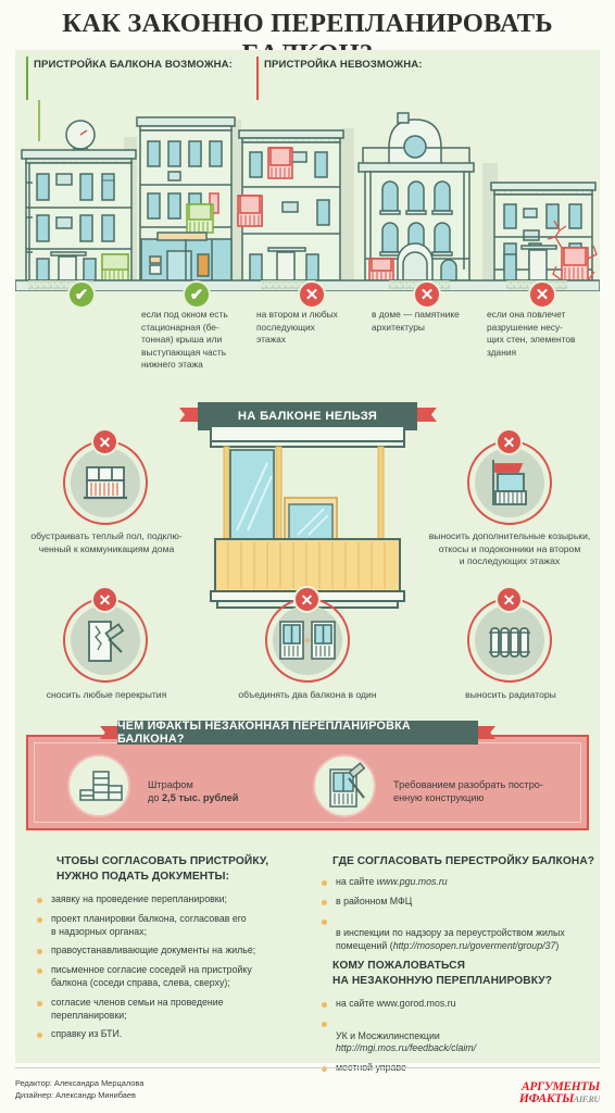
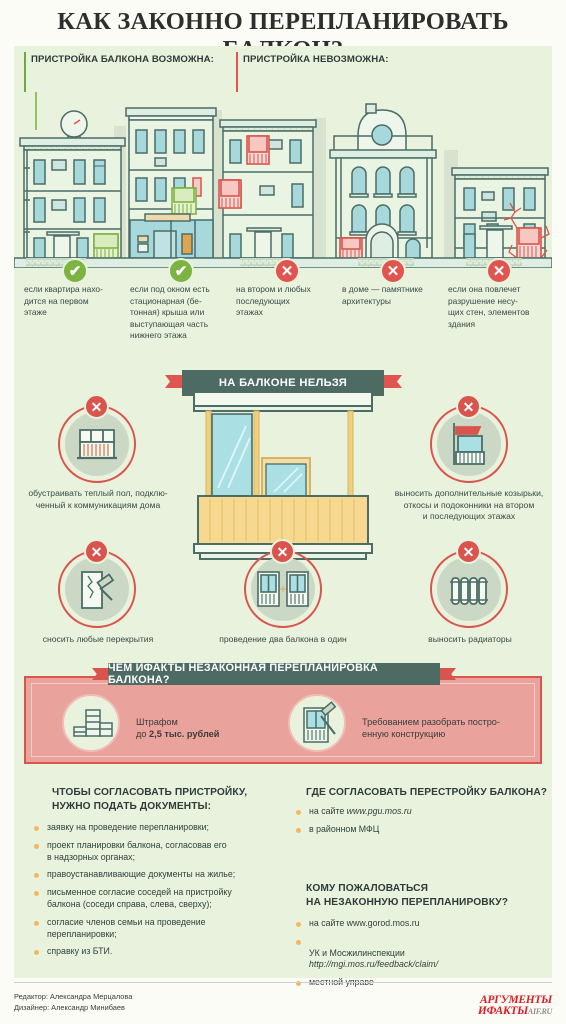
  КАК ЗАКОННО ПЕРЕПЛАНИРОВАТЬ
  ПРИСТРОЙКА БАЛКОНА ВОЗМОЖНА:
  ПРИСТРОЙКА НЕВОЗМОЖНА:
  ✔
  ✔
  ✕
  ✕
  ✕
+ если квартира нахо-
+ дится на первом
+ этаже
  если под окном есть
  стационарная (бе-
  тонная) крыша или
  выступающая часть
  нижнего этажа
  на втором и любых
  последующих
  этажах
  в доме — памятнике
  архитектуры
  если она повлечет
  разрушение несу-
  щих стен, элементов
  здания
  НА БАЛКОНЕ НЕЛЬЗЯ
  ✕
  обустраивать теплый пол, подклю-
  ченный к коммуникациям дома
  ✕
  выносить дополнительные козырьки,
  откосы и подоконники на втором
  и последующих этажах
  ✕
  сносить любые перекрытия
  ✕
  +
- объединять два балкона в один
+ проведение два балкона в один
  ✕
  выносить радиаторы
  ЧЕМ ИФАКТЫ НЕЗАКОННАЯ ПЕРЕПЛАНИРОВКА БАЛКОНА?
  Штрафом
  до 2,5 тыс. рублей
  Требованием разобрать постро-
  енную конструкцию
  ЧТОБЫ СОГЛАСОВАТЬ ПРИСТРОЙКУ,
  НУЖНО ПОДАТЬ ДОКУМЕНТЫ:
  заявку на проведение перепланировки;
  проект планировки балкона, согласовав его
  в надзорных органах;
  правоустанавливающие документы на жилье;
  письменное согласие соседей на пристройку
  балкона (соседи справа, слева, сверху);
  согласие членов семьи на проведение
  перепланировки;
  справку из БТИ.
  ГДЕ СОГЛАСОВАТЬ ПЕРЕСТРОЙКУ БАЛКОНА?
  на сайте www.pgu.mos.ru
  в районном МФЦ
- в инспекции по надзору за переустройством жилых
- помещений (http://mosopen.ru/goverment/group/37)
  КОМУ ПОЖАЛОВАТЬСЯ
  НА НЕЗАКОННУЮ ПЕРЕПЛАНИРОВКУ?
  на сайте www.gorod.mos.ru
  УК и Мосжилинспекции
  http://mgi.mos.ru/feedback/claim/
  Редактор: Александра Мерцалова
  Дизайнер: Александр Минибаев
  АРГУМЕНТЫ
  ИФАКТЫAIF.RU
